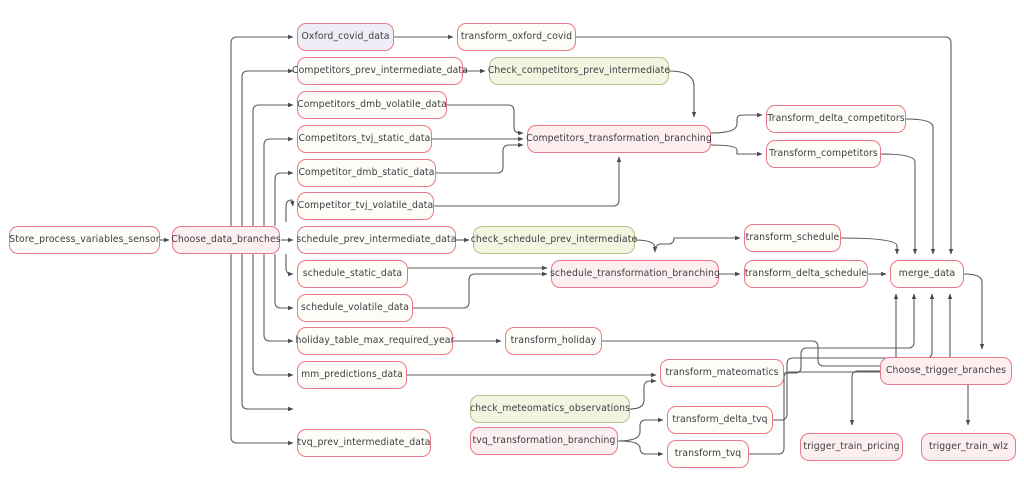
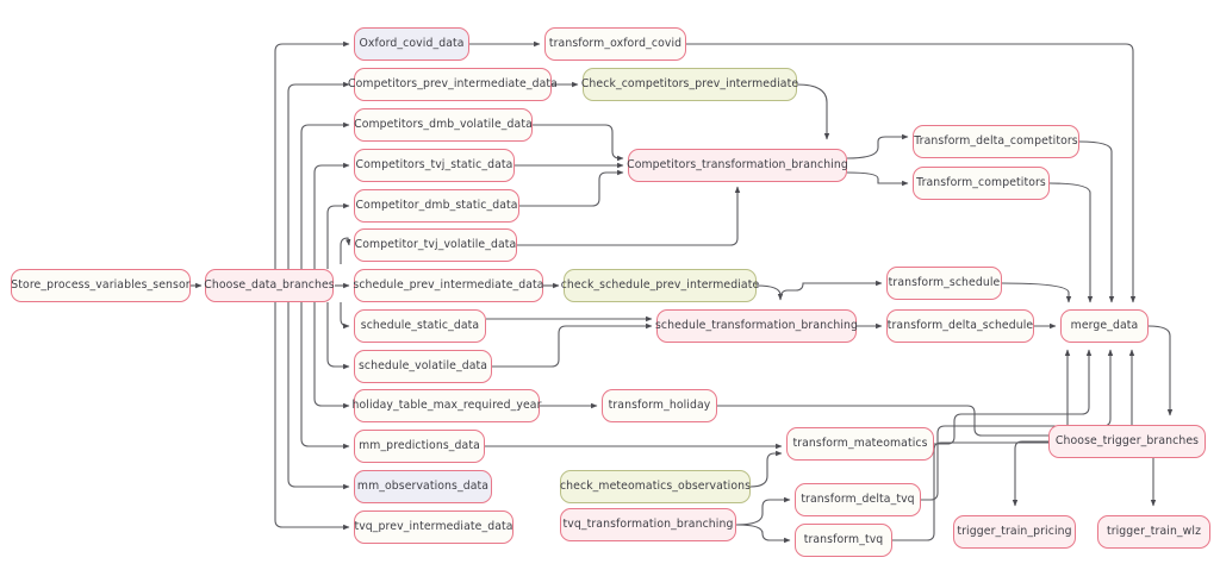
  Store_process_variables_sensor
  Choose_data_branches
  Oxford_covid_data
  Competitors_prev_intermediate_data
  Competitors_dmb_volatile_data
  Competitors_tvj_static_data
  Competitor_dmb_static_data
  Competitor_tvj_volatile_data
  schedule_prev_intermediate_data
  schedule_static_data
  schedule_volatile_data
  holiday_table_max_required_year
  mm_predictions_data
+ mm_observations_data
  tvq_prev_intermediate_data
  transform_oxford_covid
  Check_competitors_prev_intermediate
  Competitors_transformation_branching
  Transform_delta_competitors
  Transform_competitors
  check_schedule_prev_intermediate
  transform_schedule
  schedule_transformation_branching
  transform_delta_schedule
  merge_data
  transform_holiday
  transform_mateomatics
  check_meteomatics_observations
  transform_delta_tvq
  tvq_transformation_branching
  transform_tvq
  Choose_trigger_branches
  trigger_train_pricing
  trigger_train_wlz
